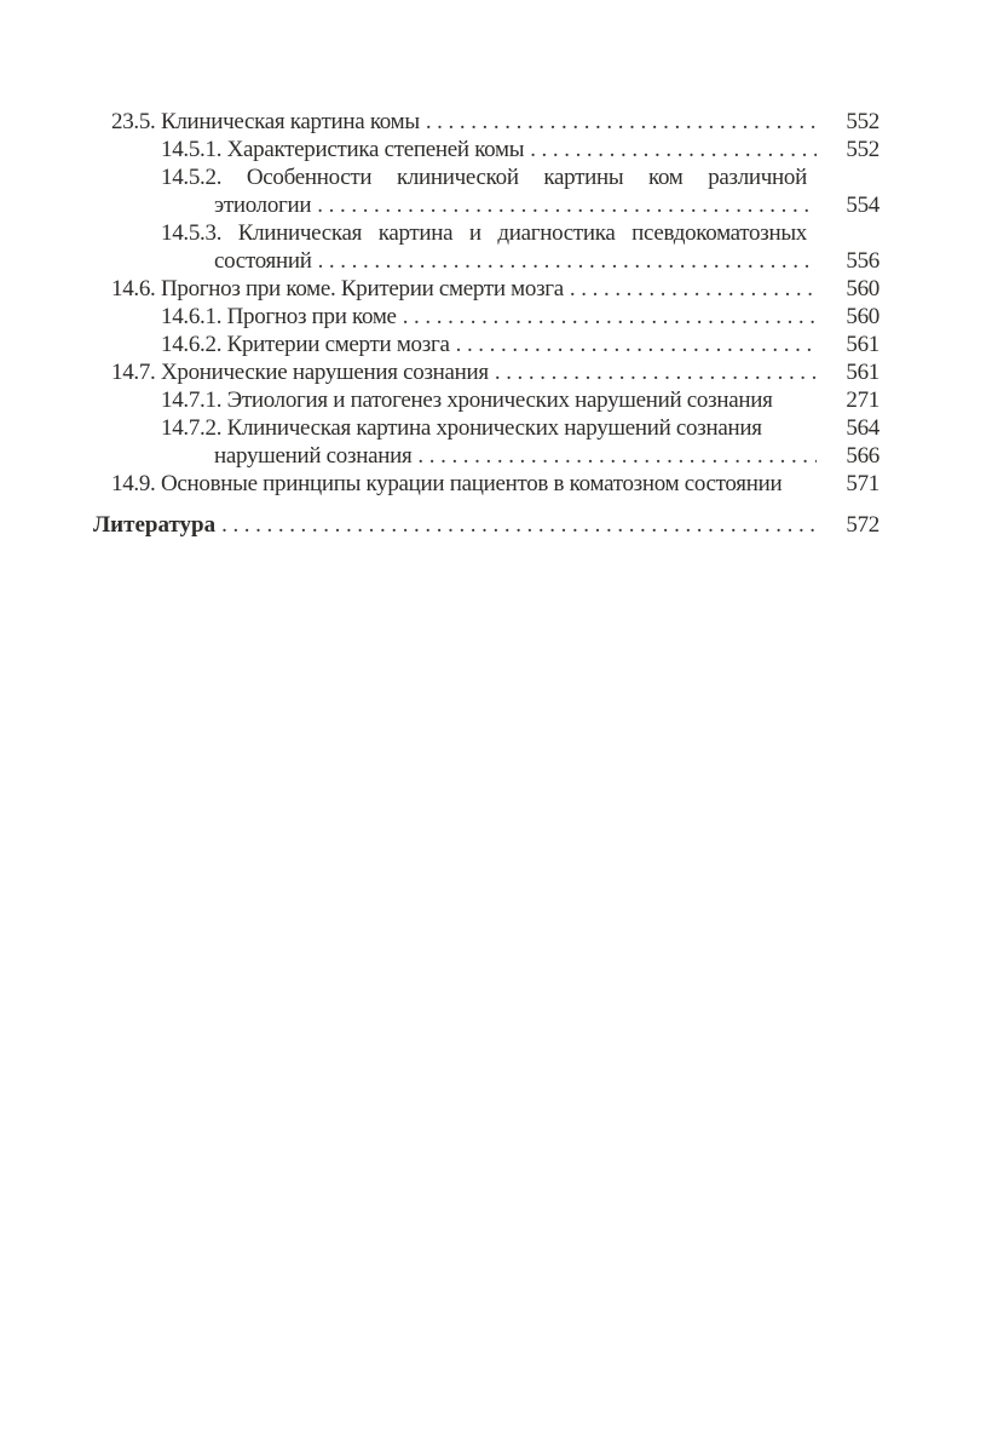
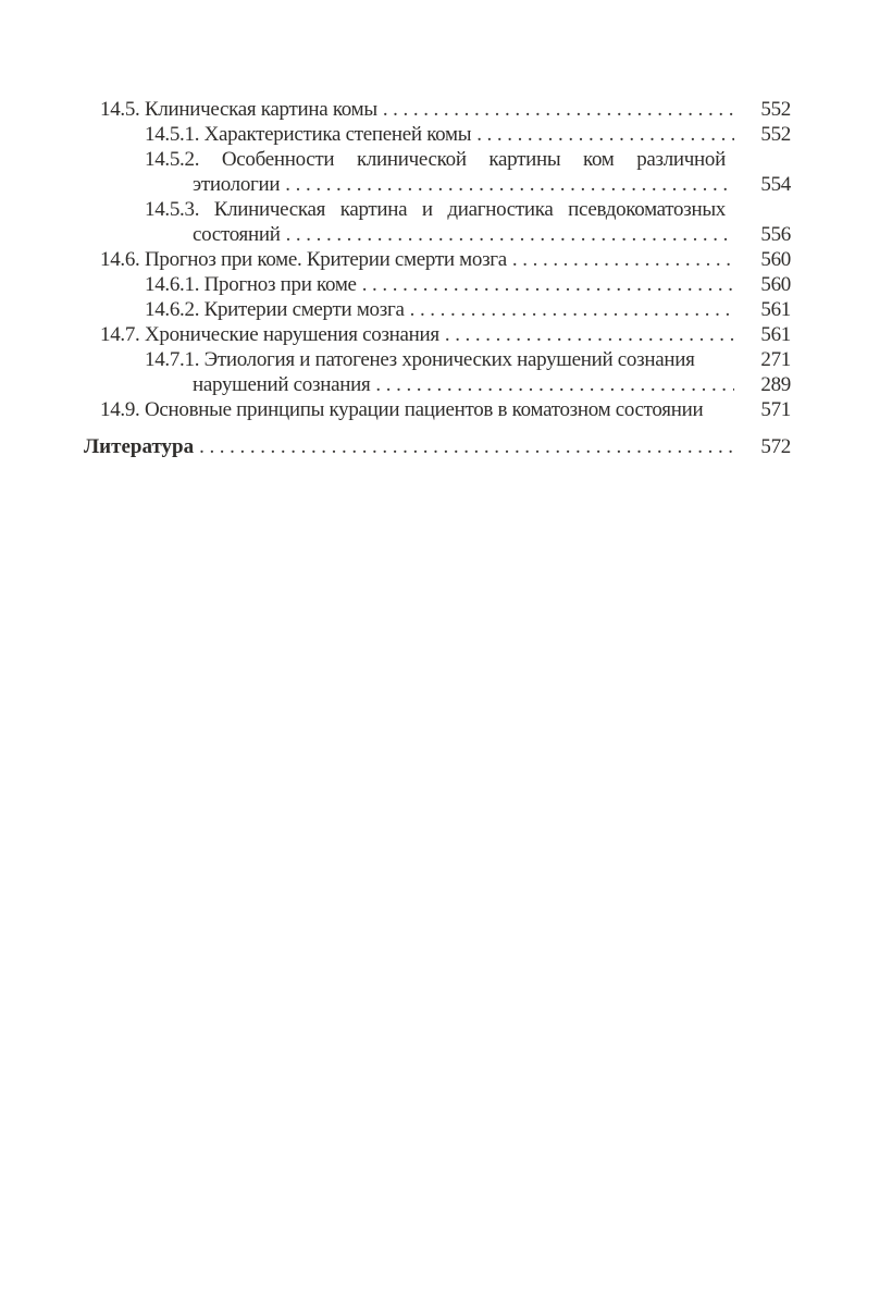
- 23.5. Клиническая картина комы
+ 14.5. Клиническая картина комы
  552
  14.5.1. Характеристика степеней комы
  552
  14.5.2. Особенности клинической картины ком различной
  этиологии
  554
  14.5.3. Клиническая картина и диагностика псевдокоматозных
  состояний
  556
  14.6. Прогноз при коме. Критерии смерти мозга
  560
  14.6.1. Прогноз при коме
  560
  14.6.2. Критерии смерти мозга
  561
  14.7. Хронические нарушения сознания
  561
  14.7.1. Этиология и патогенез хронических нарушений сознания
  271
- 14.7.2. Клиническая картина хронических нарушений сознания
- 564
  нарушений сознания
- 566
+ 289
  14.9. Основные принципы курации пациентов в коматозном состоянии
  571
  Литература
  572
